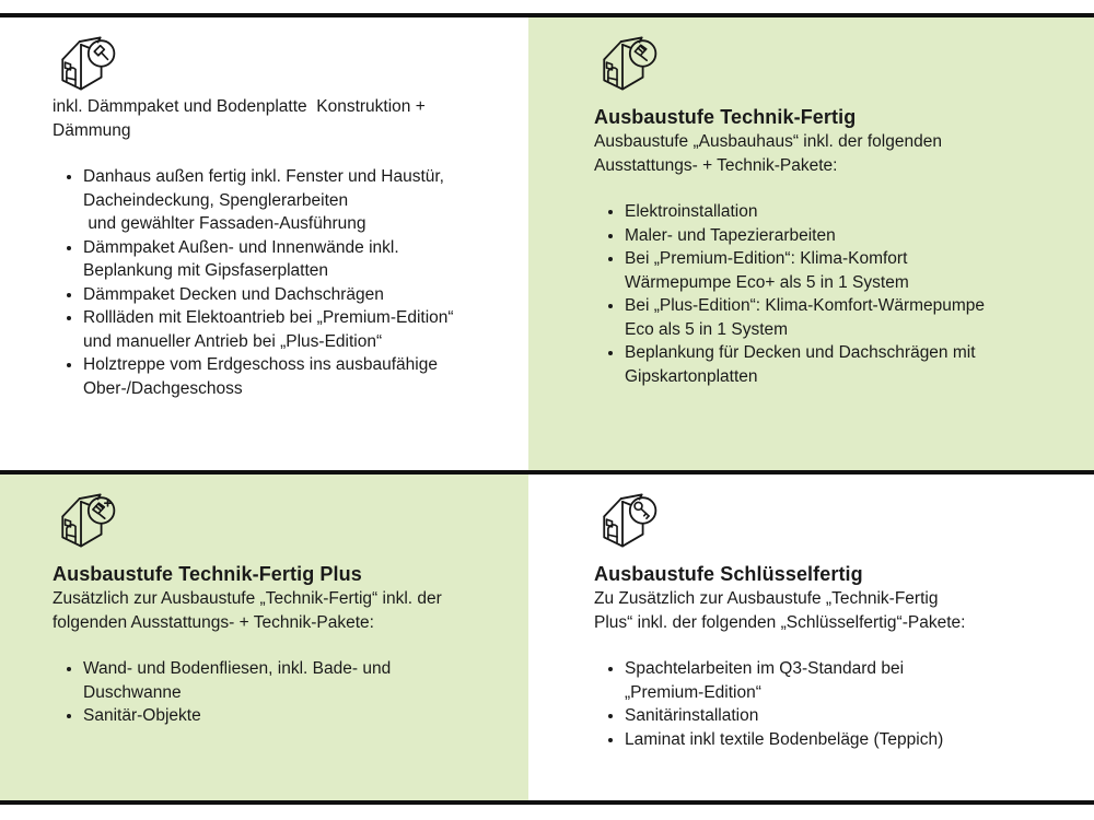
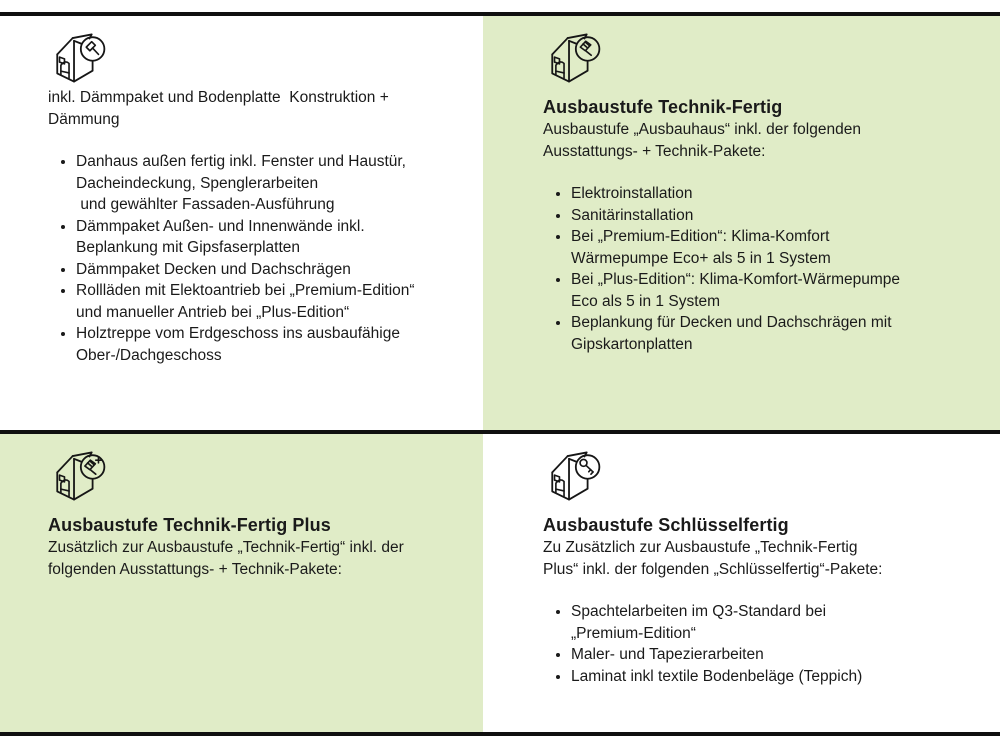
  inkl. Dämmpaket und Bodenplatte Konstruktion +
  Dämmung
  Danhaus außen fertig inkl. Fenster und Haustür,
  Dacheindeckung, Spenglerarbeiten
  und gewählter Fassaden-Ausführung
  Dämmpaket Außen- und Innenwände inkl.
  Beplankung mit Gipsfaserplatten
  Dämmpaket Decken und Dachschrägen
  Rollläden mit Elektoantrieb bei „Premium-Edition“
  und manueller Antrieb bei „Plus-Edition“
  Holztreppe vom Erdgeschoss ins ausbaufähige
  Ober-/Dachgeschoss
  Ausbaustufe Technik-Fertig
  Ausbaustufe „Ausbauhaus“ inkl. der folgenden
  Ausstattungs- + Technik-Pakete:
  Elektroinstallation
- Maler- und Tapezierarbeiten
+ Sanitärinstallation
  Bei „Premium-Edition“: Klima-Komfort
  Wärmepumpe Eco+ als 5 in 1 System
  Bei „Plus-Edition“: Klima-Komfort-Wärmepumpe
  Eco als 5 in 1 System
  Beplankung für Decken und Dachschrägen mit
  Gipskartonplatten
  Ausbaustufe Technik-Fertig Plus
  Zusätzlich zur Ausbaustufe „Technik-Fertig“ inkl. der
  folgenden Ausstattungs- + Technik-Pakete:
- Wand- und Bodenfliesen, inkl. Bade- und
- Duschwanne
- Sanitär-Objekte
  Ausbaustufe Schlüsselfertig
  Zu Zusätzlich zur Ausbaustufe „Technik-Fertig
  Plus“ inkl. der folgenden „Schlüsselfertig“-Pakete:
  Spachtelarbeiten im Q3-Standard bei
  „Premium-Edition“
- Sanitärinstallation
+ Maler- und Tapezierarbeiten
  Laminat inkl textile Bodenbeläge (Teppich)
